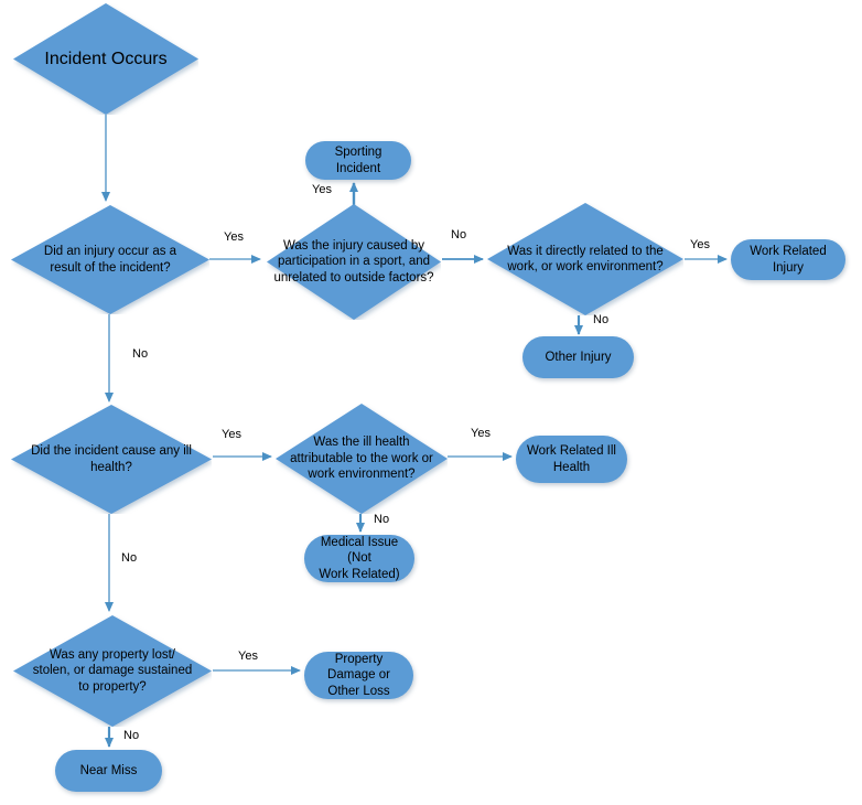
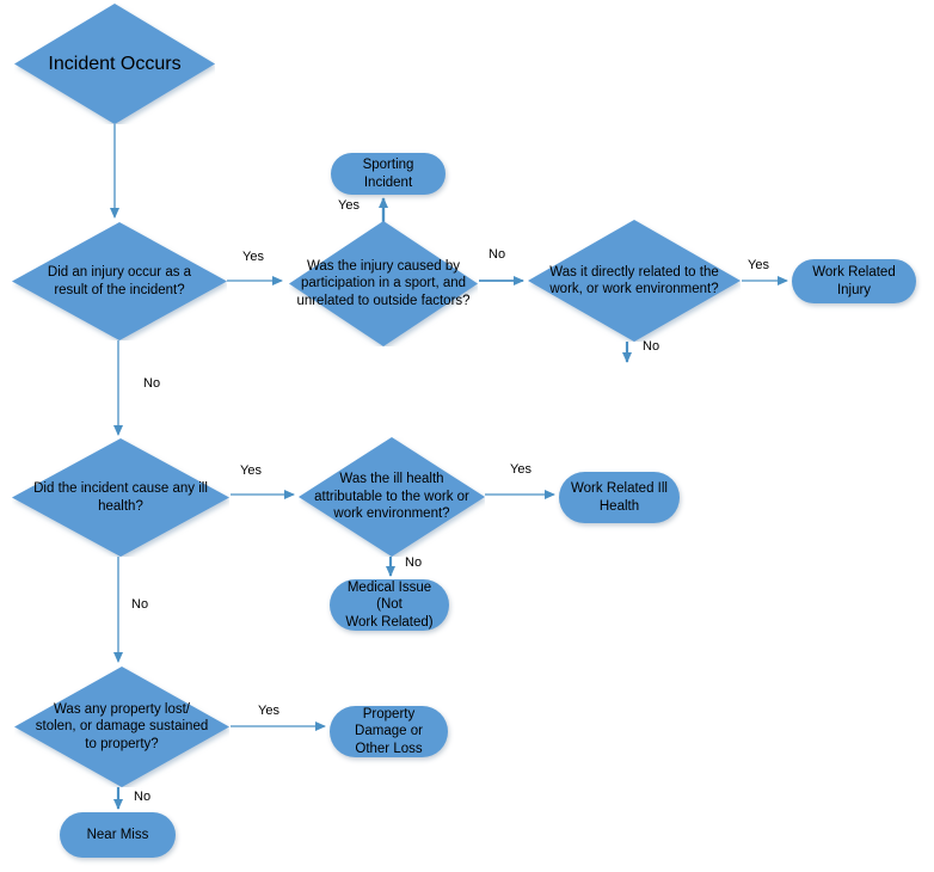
  Incident Occurs
  Did an injury occur as a
  result of the incident?
  Was the injury caused by
  participation in a sport, and
  unrelated to outside factors?
  Was it directly related to the
  work, or work environment?
  Did the incident cause any ill
  health?
  Was the ill health
  attributable to the work or
  work environment?
  Was any property lost/
  stolen, or damage sustained
  to property?
  Sporting Incident
  Work Related Injury
- Other Injury
  Work Related Ill
  Health
  Medical Issue (Not
  Work Related)
  Property Damage or
  Other Loss
  Near Miss
  Yes
  No
  Yes
  No
  Yes
  No
  Yes
  No
  Yes
  No
  Yes
  No
